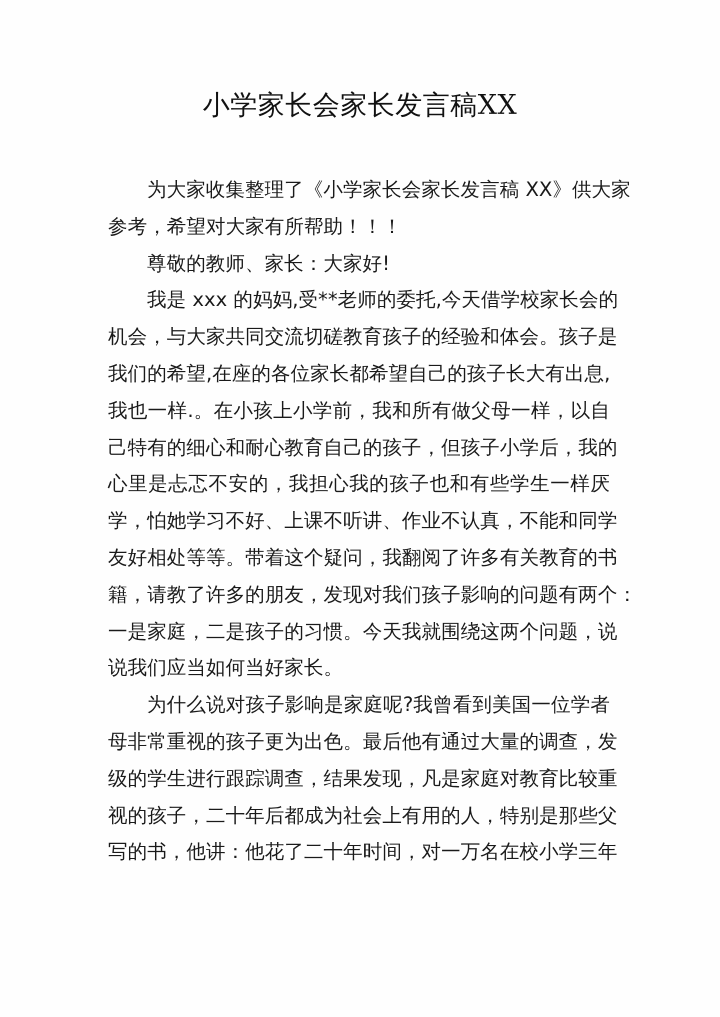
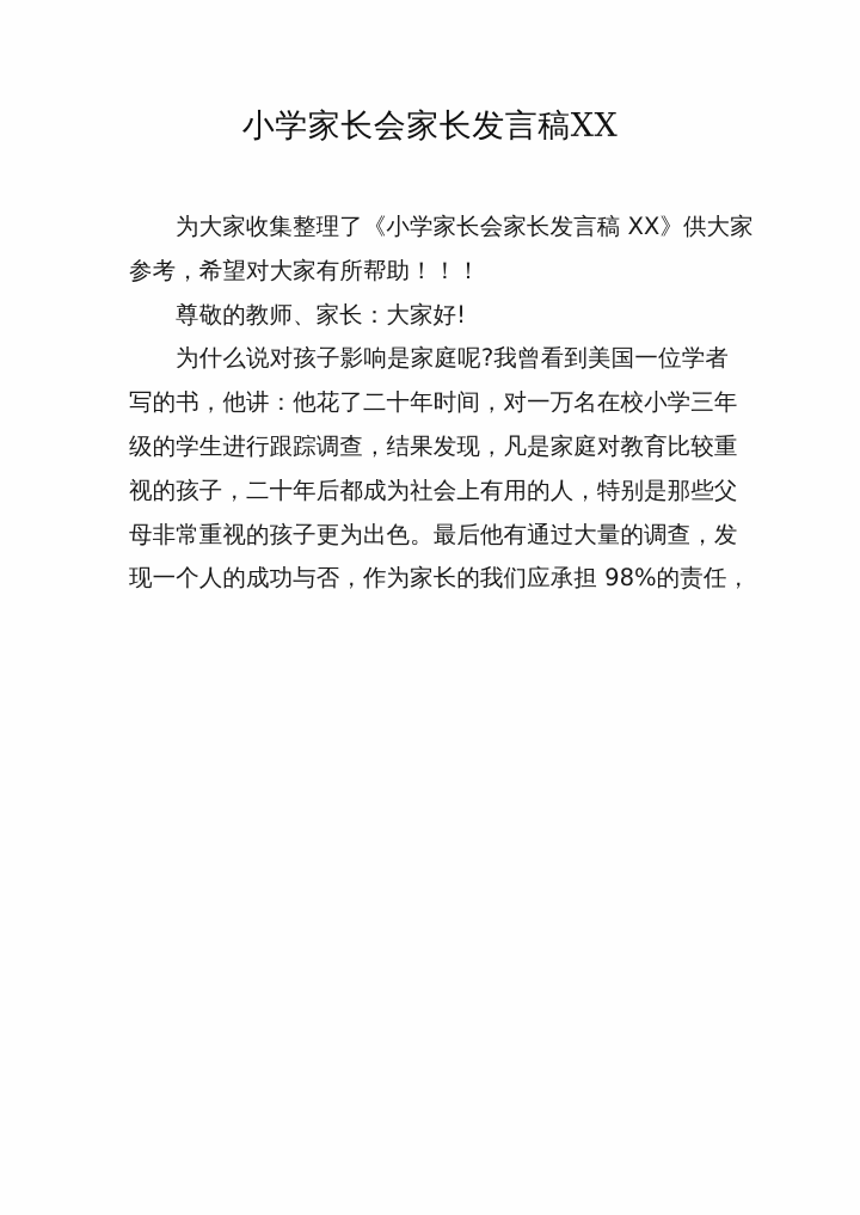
  小学家长会家长发言稿XX
  为大家收集整理了《小学家长会家长发言稿 XX》供大家
  参考，希望对大家有所帮助！！！
  尊敬的教师、家长：大家好!
- 我是 xxx 的妈妈,受**老师的委托,今天借学校家长会的
- 机会，与大家共同交流切磋教育孩子的经验和体会。孩子是
- 我们的希望,在座的各位家长都希望自己的孩子长大有出息,
- 我也一样.。在小孩上小学前，我和所有做父母一样，以自
- 己特有的细心和耐心教育自己的孩子，但孩子小学后，我的
- 心里是忐忑不安的，我担心我的孩子也和有些学生一样厌
- 学，怕她学习不好、上课不听讲、作业不认真，不能和同学
- 友好相处等等。带着这个疑问，我翻阅了许多有关教育的书
- 籍，请教了许多的朋友，发现对我们孩子影响的问题有两个：
- 一是家庭，二是孩子的习惯。今天我就围绕这两个问题，说
- 说我们应当如何当好家长。
  为什么说对孩子影响是家庭呢?我曾看到美国一位学者
- 母非常重视的孩子更为出色。最后他有通过大量的调查，发
+ 写的书，他讲：他花了二十年时间，对一万名在校小学三年
  级的学生进行跟踪调查，结果发现，凡是家庭对教育比较重
  视的孩子，二十年后都成为社会上有用的人，特别是那些父
- 写的书，他讲：他花了二十年时间，对一万名在校小学三年
+ 母非常重视的孩子更为出色。最后他有通过大量的调查，发
+ 现一个人的成功与否，作为家长的我们应承担 98%的责任，
